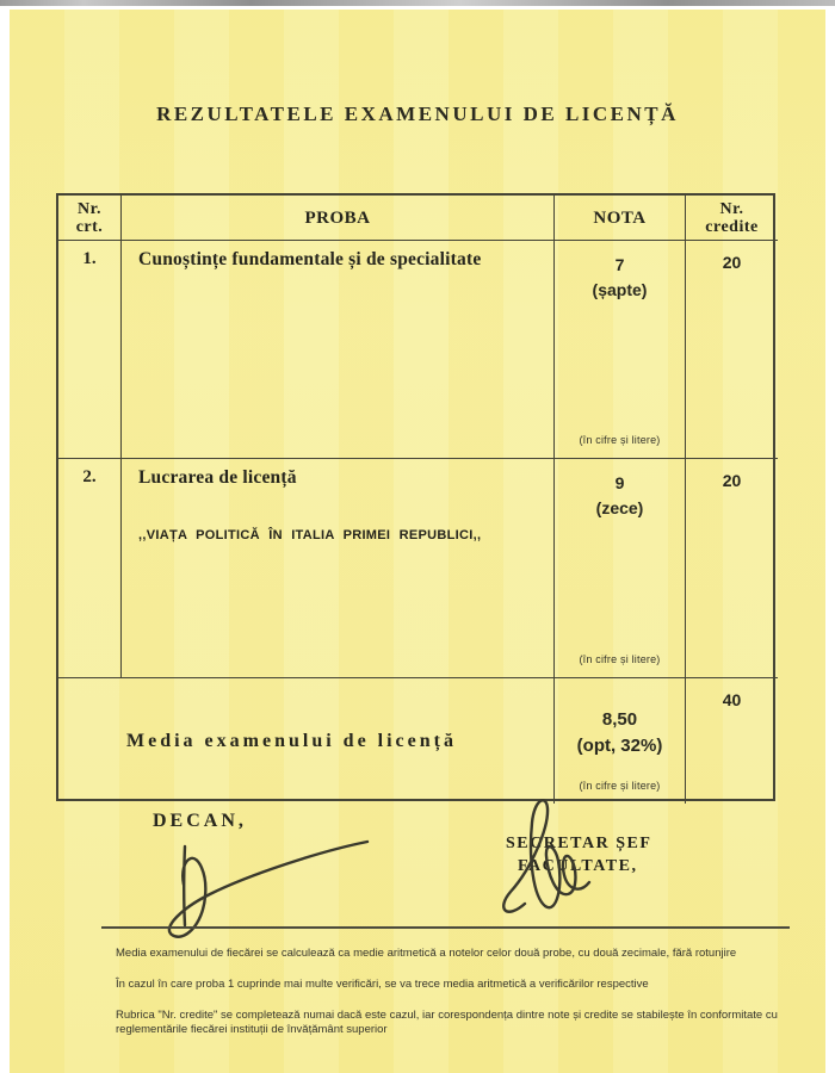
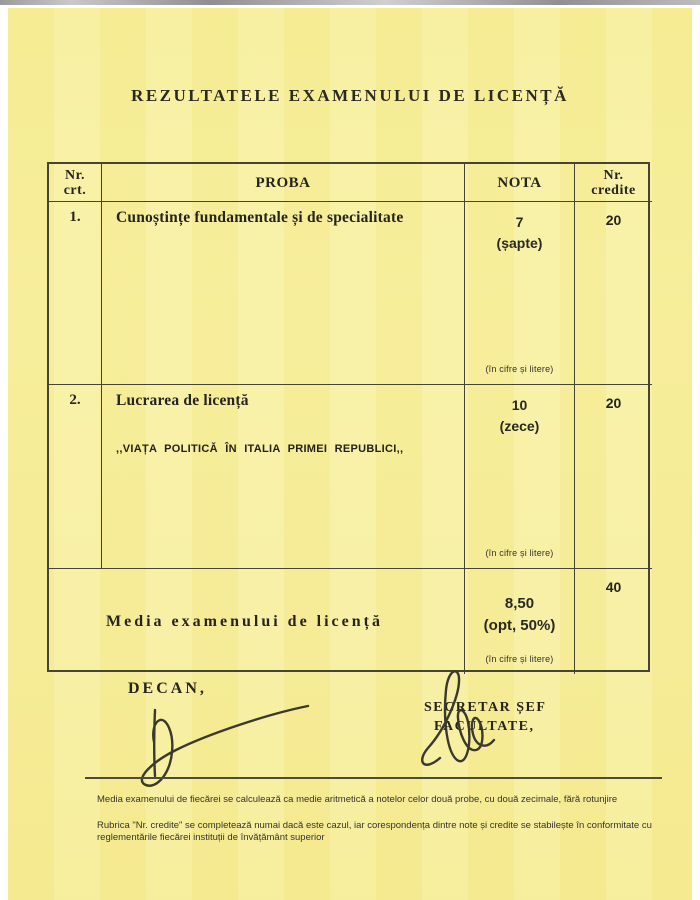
  REZULTATELE EXAMENULUI DE LICENȚĂ
  Nr.
  crt.
  PROBA
  NOTA
  Nr.
  credite
  1.
  Cunoștințe fundamentale și de specialitate
  7
  (șapte)
  (în cifre și litere)
  20
  2.
  Lucrarea de licență
  ,,VIAȚA POLITICĂ ÎN ITALIA PRIMEI REPUBLICI,,
- 9
+ 10
  (zece)
  (în cifre și litere)
  20
  Media examenului de licență
  8,50
- (opt, 32%)
+ (opt, 50%)
  (în cifre și litere)
  40
  DECAN,
  SECRETAR ȘEF
  FACLTATE,
  Media examenului de fiecărei se calculează ca medie aritmetică a notelor celor două probe, cu două zecimale, fără rotunjire
- În cazul în care proba 1 cuprinde mai multe verificări, se va trece media aritmetică a verificărilor respective
  Rubrica "Nr. credite" se completează numai dacă este cazul, iar corespondența dintre note și credite se stabilește în conformitate cu reglementările fiecărei instituții de învățământ superior
